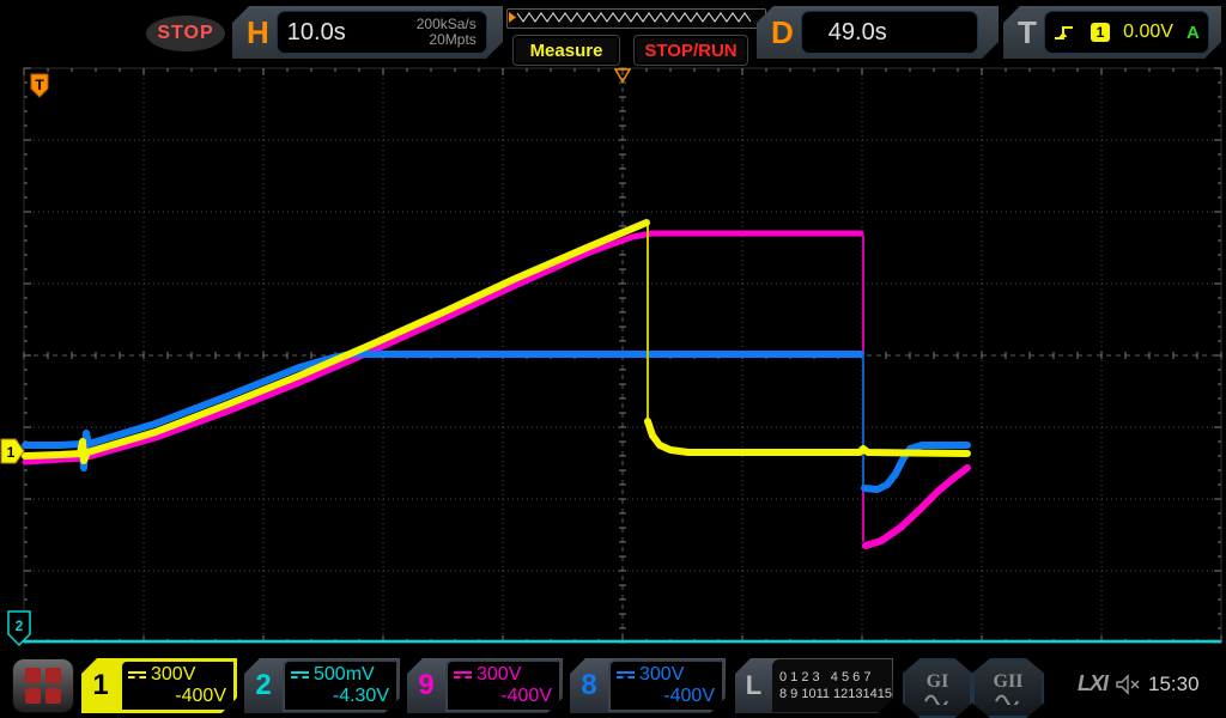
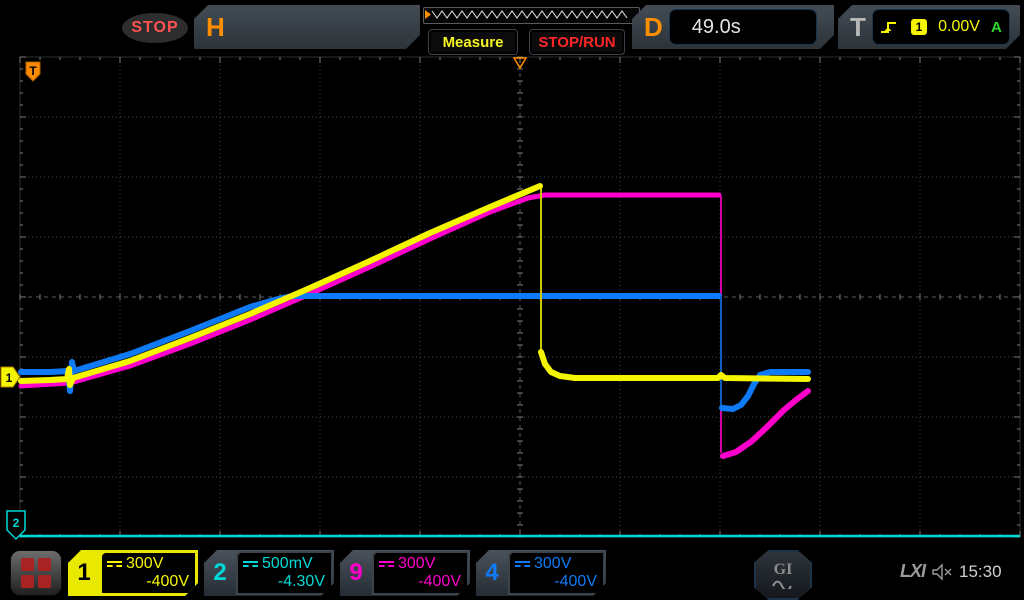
  STOP
  H
- 10.0s
- 200kSa/s
- 20Mpts
  Measure
  STOP/RUN
  D
  49.0s
  T
  1
  0.00V
  A
  T
  1
  2
  1
  300V
  -400V
  2
  500mV
  -4.30V
  9
  300V
  -400V
- 8
+ 4
  300V
  -400V
- L
- 0 1 2 3 4 5 6 7
- 8 9 1011 12131415
  GI
- GII
  LXI
  15:30
